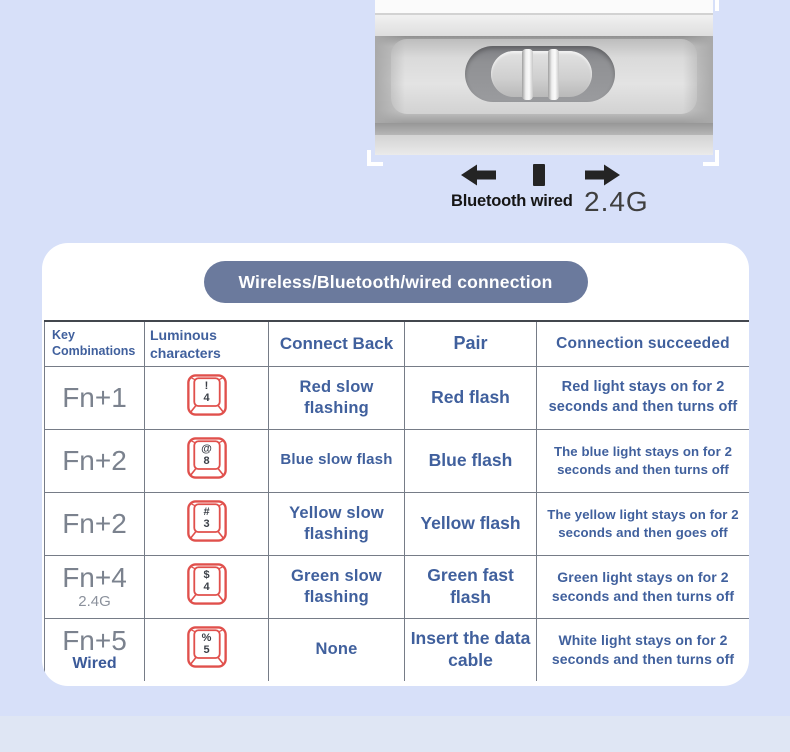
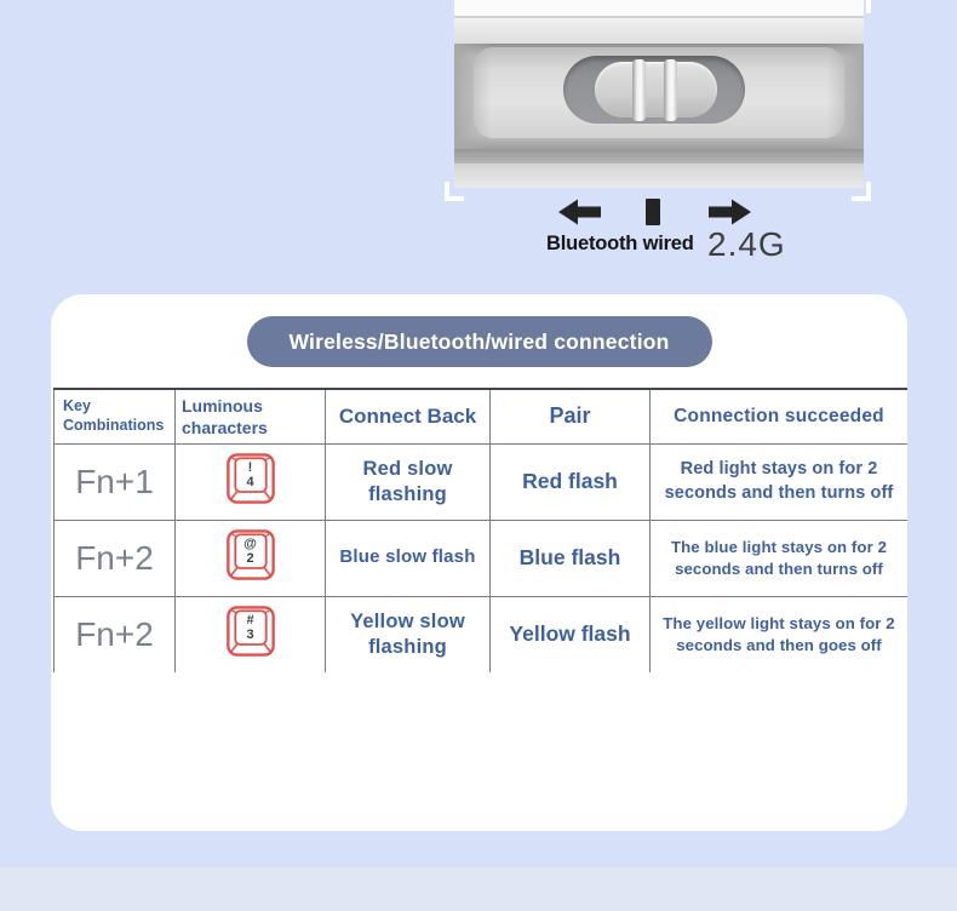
  Bluetooth wired
  2.4G
  Wireless/Bluetooth/wired connection
  Key Combinations	Luminous characters	Connect Back	Pair	Connection succeeded
  Fn+1	! 4	Red slow flashing	Red flash	Red light stays on for 2 seconds and then turns off
- Fn+2	@ 8	Blue slow flash	Blue flash	The blue light stays on for 2 seconds and then turns off
+ Fn+2	@ 2	Blue slow flash	Blue flash	The blue light stays on for 2 seconds and then turns off
  Fn+2	# 3	Yellow slow flashing	Yellow flash	The yellow light stays on for 2 seconds and then goes off
- Fn+4 2.4G	$ 4	Green slow flashing	Green fast flash	Green light stays on for 2 seconds and then turns off
- Fn+5 Wired	% 5	None	Insert the data cable	White light stays on for 2 seconds and then turns off
